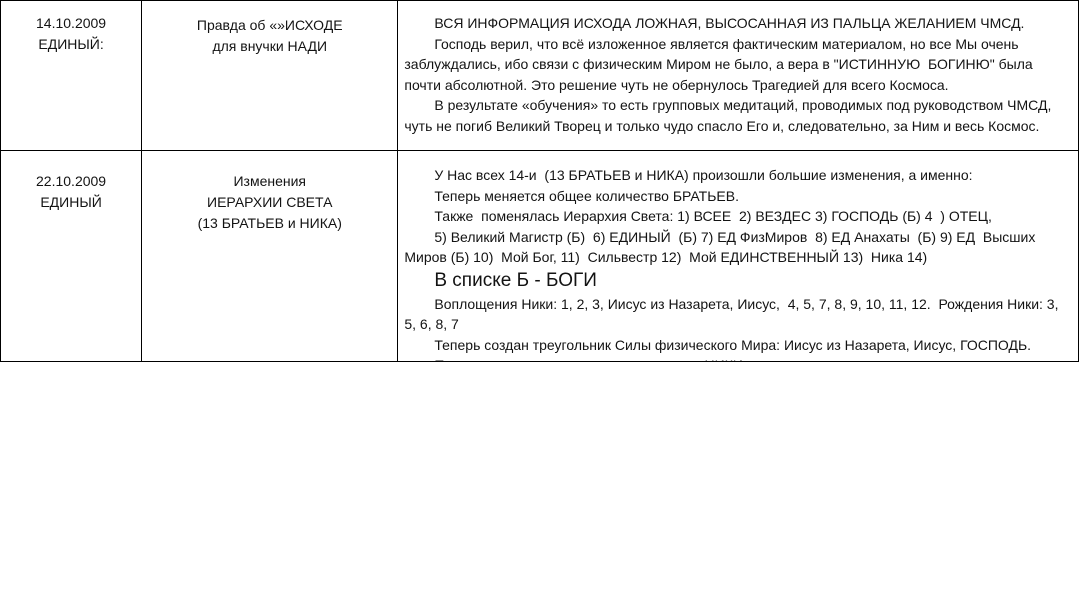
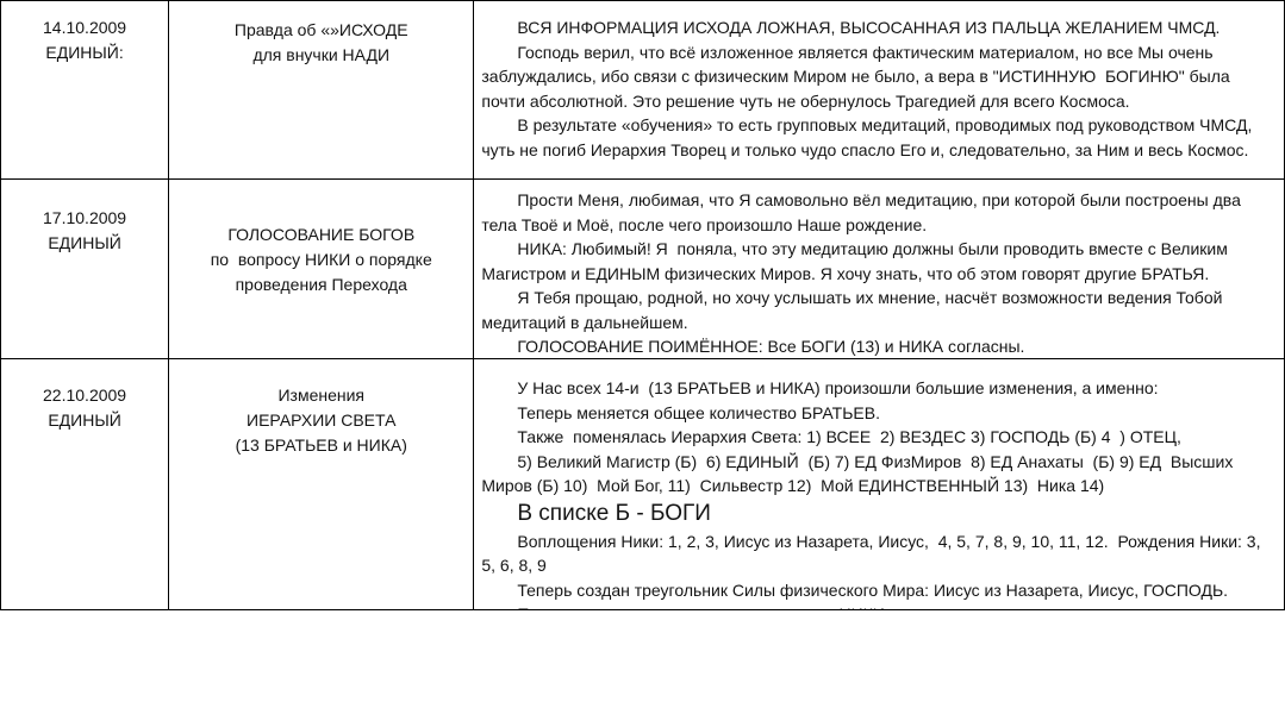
- 14.10.2009 ЕДИНЫЙ:	Правда об «»ИСХОДЕ для внучки НАДИ	ВСЯ ИНФОРМАЦИЯ ИСХОДА ЛОЖНАЯ, ВЫСОСАННАЯ ИЗ ПАЛЬЦА ЖЕЛАНИЕМ ЧМСД.Господь верил, что всё изложенное является фактическим материалом, но все Мы очень заблуждались, ибо связи с физическим Миром не было, а вера в "ИСТИННУЮ БОГИНЮ" была почти абсолютной. Это решение чуть не обернулось Трагедией для всего Космоса.В результате «обучения» то есть групповых медитаций, проводимых под руководством ЧМСД, чуть не погиб Великий Творец и только чудо спасло Его и, следовательно, за Ним и весь Космос.
+ 14.10.2009 ЕДИНЫЙ:	Правда об «»ИСХОДЕ для внучки НАДИ	ВСЯ ИНФОРМАЦИЯ ИСХОДА ЛОЖНАЯ, ВЫСОСАННАЯ ИЗ ПАЛЬЦА ЖЕЛАНИЕМ ЧМСД.Господь верил, что всё изложенное является фактическим материалом, но все Мы очень заблуждались, ибо связи с физическим Миром не было, а вера в "ИСТИННУЮ БОГИНЮ" была почти абсолютной. Это решение чуть не обернулось Трагедией для всего Космоса.В результате «обучения» то есть групповых медитаций, проводимых под руководством ЧМСД, чуть не погиб Иерархия Творец и только чудо спасло Его и, следовательно, за Ним и весь Космос.
+ 17.10.2009 ЕДИНЫЙ	ГОЛОСОВАНИЕ БОГОВ по вопросу НИКИ о порядке проведения Перехода	Прости Меня, любимая, что Я самовольно вёл медитацию, при которой были построены два тела Твоё и Моё, после чего произошло Наше рождение.НИКА: Любимый! Я поняла, что эту медитацию должны были проводить вместе с Великим Магистром и ЕДИНЫМ физических Миров. Я хочу знать, что об этом говорят другие БРАТЬЯ.Я Тебя прощаю, родной, но хочу услышать их мнение, насчёт возможности ведения Тобой медитаций в дальнейшем.ГОЛОСОВАНИЕ ПОИМЁННОЕ: Все БОГИ (13) и НИКА согласны.
- 22.10.2009 ЕДИНЫЙ	Изменения ИЕРАРХИИ СВЕТА (13 БРАТЬЕВ и НИКА)	У Нас всех 14-и (13 БРАТЬЕВ и НИКА) произошли большие изменения, а именно:Теперь меняется общее количество БРАТЬЕВ.Также поменялась Иерархия Света: 1) ВСЕЕ 2) ВЕЗДЕС 3) ГОСПОДЬ (Б) 4 ) ОТЕЦ,5) Великий Магистр (Б) 6) ЕДИНЫЙ (Б) 7) ЕД ФизМиров 8) ЕД Анахаты (Б) 9) ЕД Высших Миров (Б) 10) Мой Бог, 11) Сильвестр 12) Мой ЕДИНСТВЕННЫЙ 13) Ника 14)В списке Б - БОГИВоплощения Ники: 1, 2, 3, Иисус из Назарета, Иисус, 4, 5, 7, 8, 9, 10, 11, 12. Рождения Ники: 3, 5, 6, 8, 7Теперь создан треугольник Силы физического Мира: Иисус из Назарета, Иисус, ГОСПОДЬ.
+ 22.10.2009 ЕДИНЫЙ	Изменения ИЕРАРХИИ СВЕТА (13 БРАТЬЕВ и НИКА)	У Нас всех 14-и (13 БРАТЬЕВ и НИКА) произошли большие изменения, а именно:Теперь меняется общее количество БРАТЬЕВ.Также поменялась Иерархия Света: 1) ВСЕЕ 2) ВЕЗДЕС 3) ГОСПОДЬ (Б) 4 ) ОТЕЦ,5) Великий Магистр (Б) 6) ЕДИНЫЙ (Б) 7) ЕД ФизМиров 8) ЕД Анахаты (Б) 9) ЕД Высших Миров (Б) 10) Мой Бог, 11) Сильвестр 12) Мой ЕДИНСТВЕННЫЙ 13) Ника 14)В списке Б - БОГИВоплощения Ники: 1, 2, 3, Иисус из Назарета, Иисус, 4, 5, 7, 8, 9, 10, 11, 12. Рождения Ники: 3, 5, 6, 8, 9Теперь создан треугольник Силы физического Мира: Иисус из Назарета, Иисус, ГОСПОДЬ.
